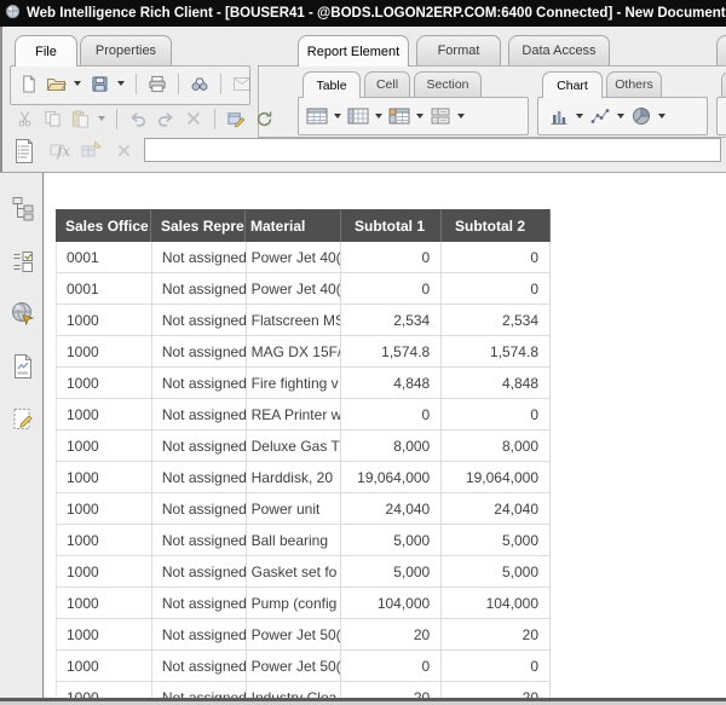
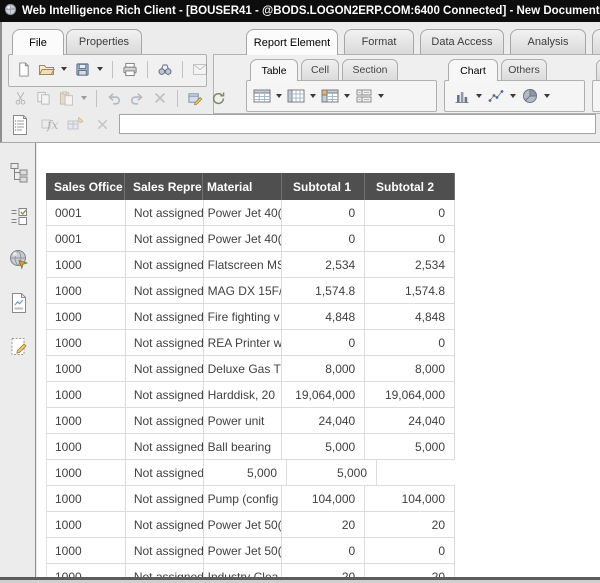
  Web Intelligence Rich Client - [BOUSER41 - @BODS.LOGON2ERP.COM:6400 Connected] - New Document
  File
  Properties
  Report Element
  Format
  Data Access
+ Analysis
  Table
  Cell
  Section
  Chart
  Others
  fx
  Sales Office
  Sales Repre
  Material
  Subtotal 1
  Subtotal 2
  0001
  Not assigned
  Power Jet 40(
  0
  0
  0001
  Not assigned
  Power Jet 40(
  0
  0
  1000
  Not assigned
  Flatscreen MS
  2,534
  2,534
  1000
  Not assigned
  MAG DX 15F/
  1,574.8
  1,574.8
  1000
  Not assigned
  Fire fighting v
  4,848
  4,848
  1000
  Not assigned
  REA Printer w
  0
  0
  1000
  Not assigned
  Deluxe Gas T
  8,000
  8,000
  1000
  Not assigned
  Harddisk, 20
  19,064,000
  19,064,000
  1000
  Not assigned
  Power unit
  24,040
  24,040
  1000
  Not assigned
  Ball bearing
  5,000
  5,000
  1000
  Not assigned
- Gasket set fo
  5,000
  5,000
  1000
  Not assigned
  Pump (config
  104,000
  104,000
  1000
  Not assigned
  Power Jet 50(
  20
  20
  1000
  Not assigned
  Power Jet 50(
  0
  0
